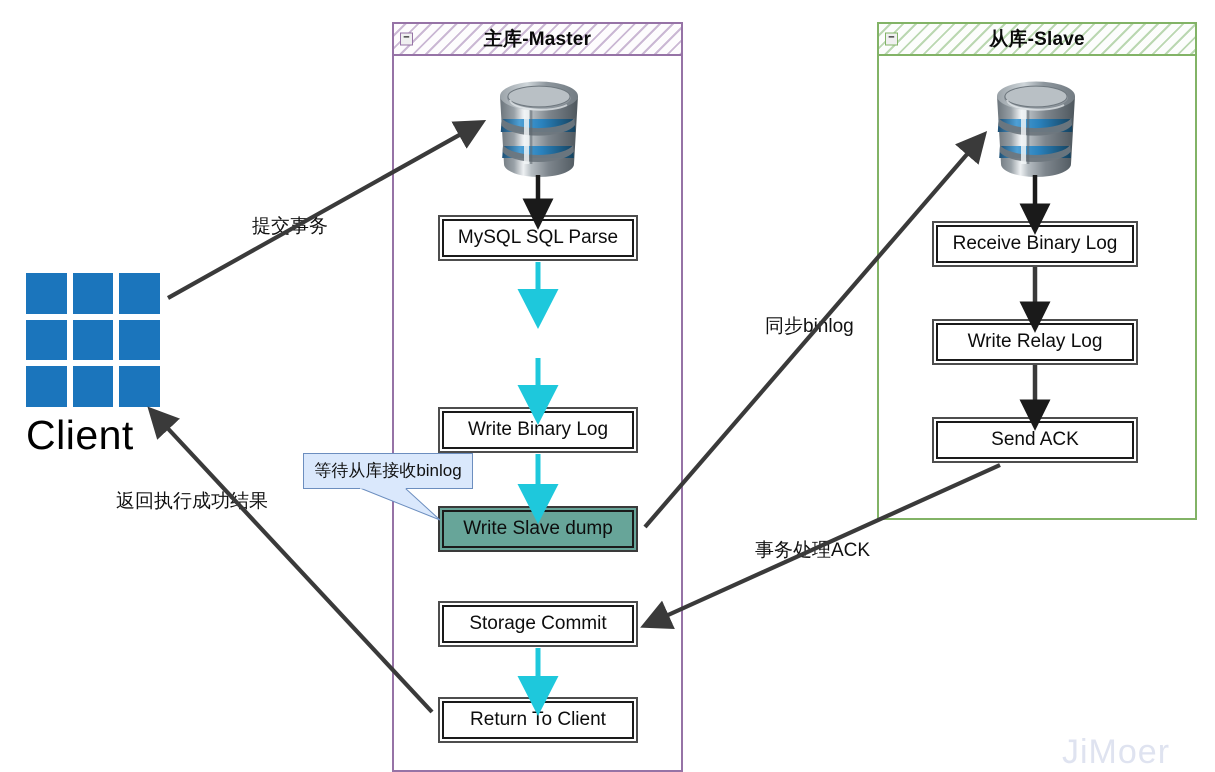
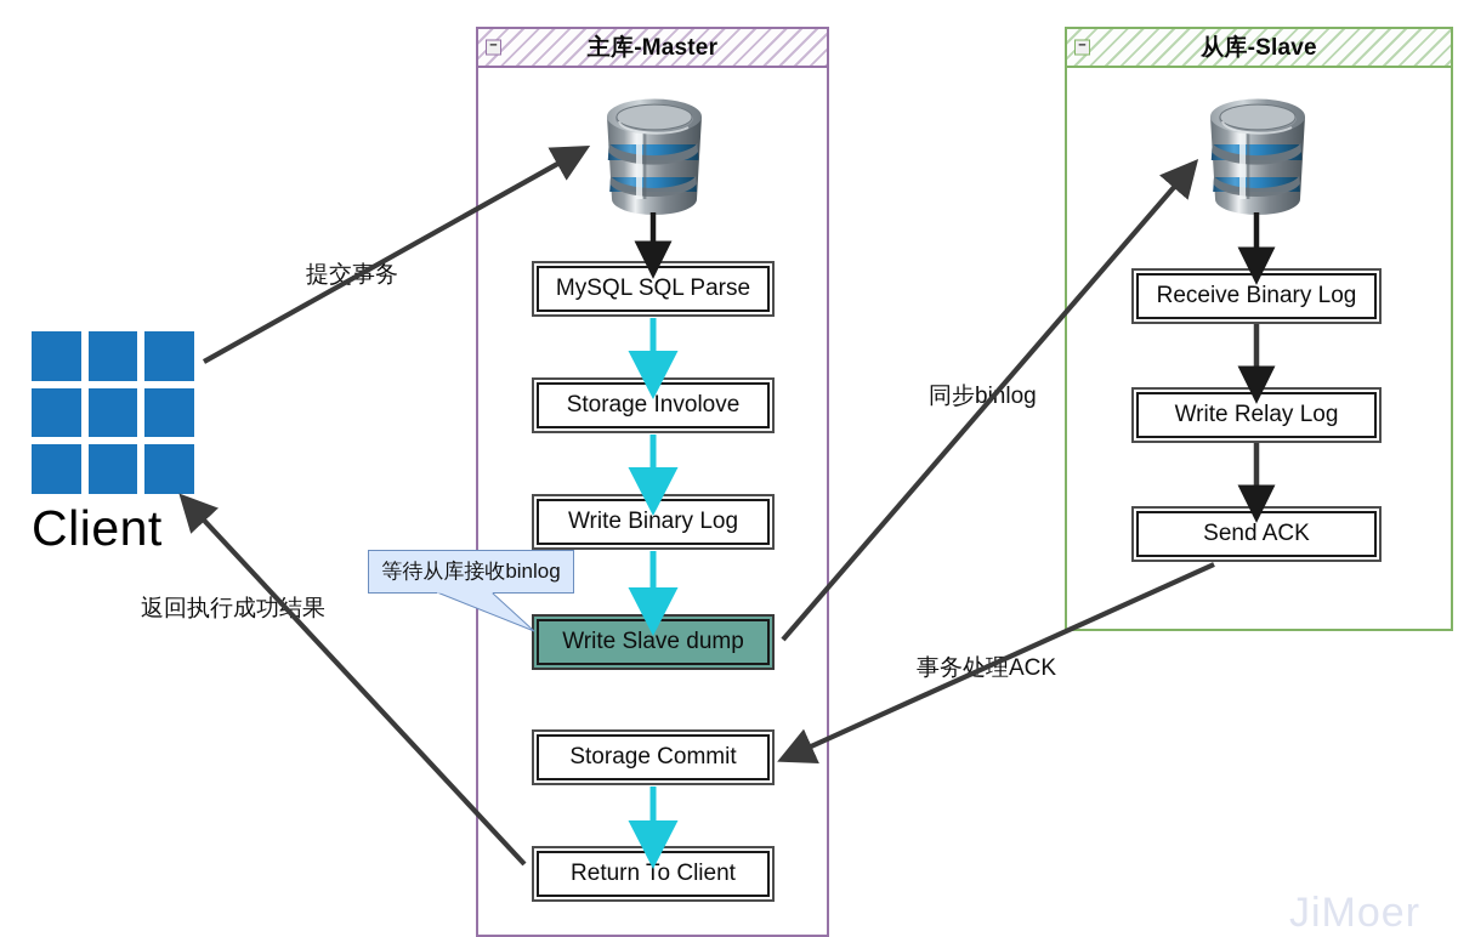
  −
  主库-Master
  −
  从库-Slave
  Client
  MySQL SQL Parse
+ Storage Involove
  Write Binary Log
  Write Slave dump
  Storage Commit
  Return To Client
  Receive Binary Log
  Write Relay Log
  Send ACK
  等待从库接收binlog
  提交务
  同步bnlog
  事务处理ACK
  返回执行成功结果
  JiMoer
